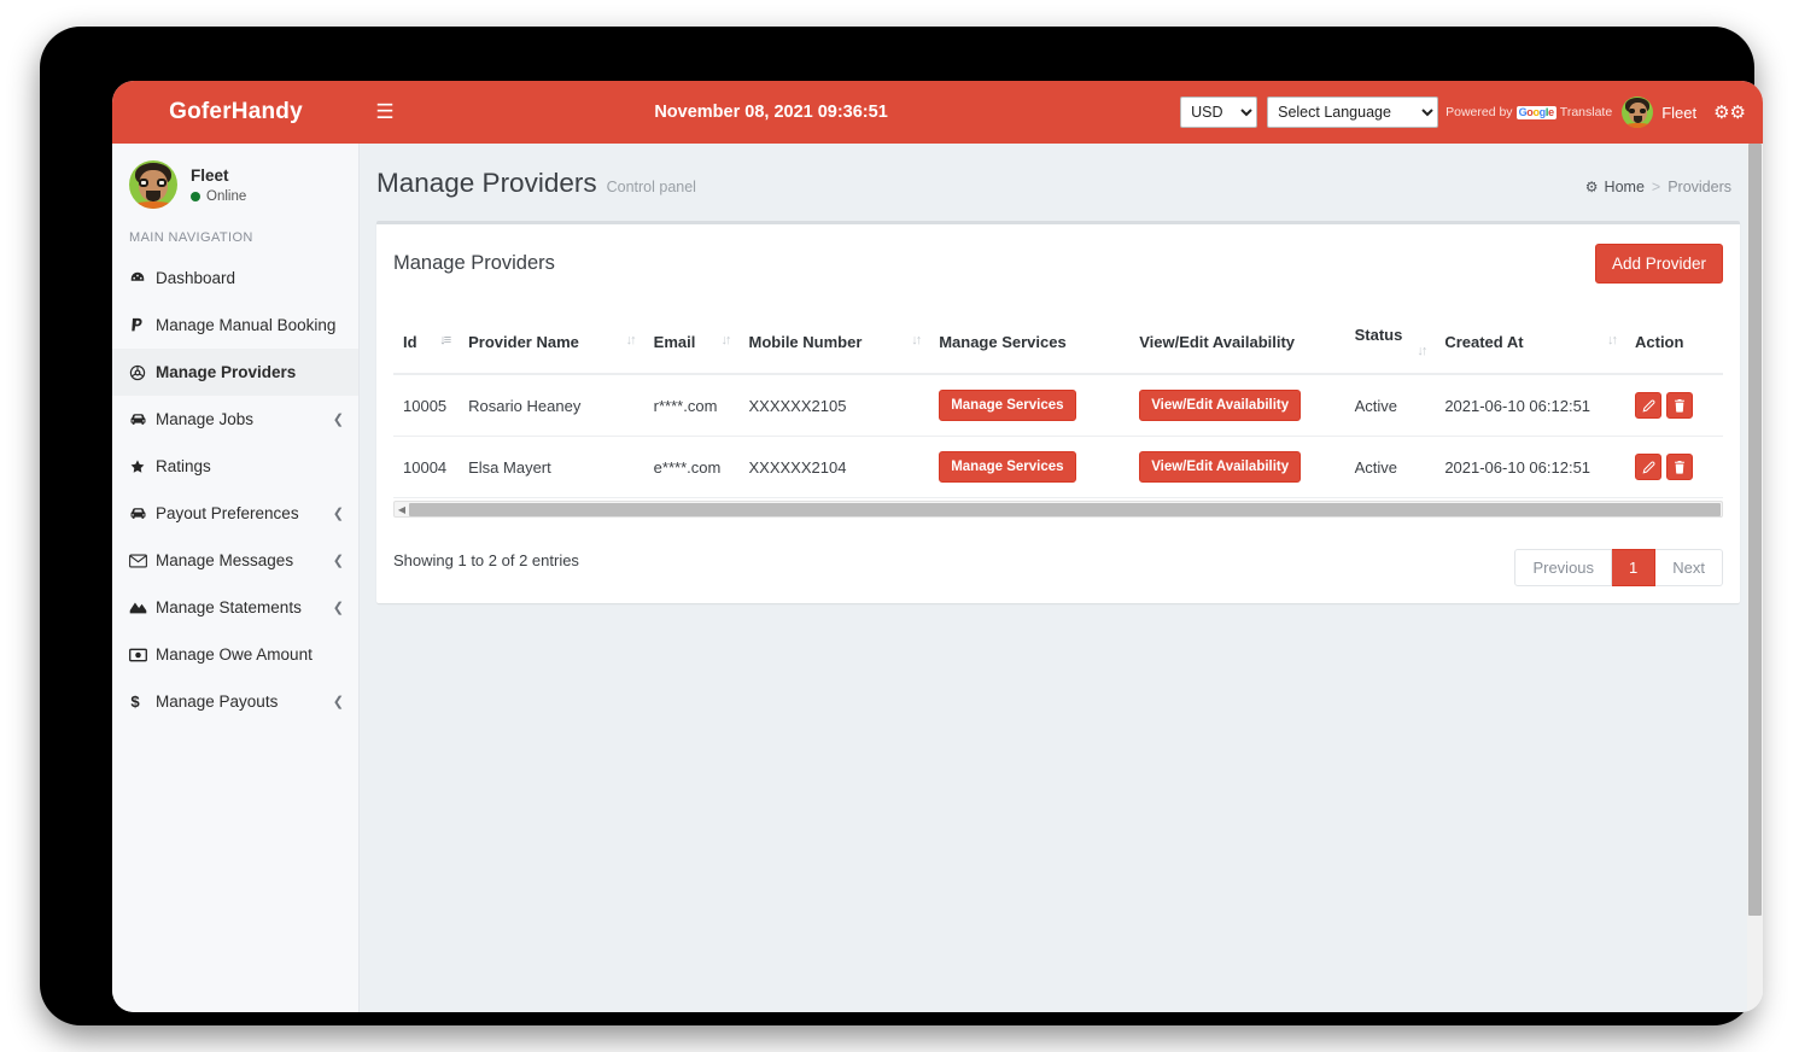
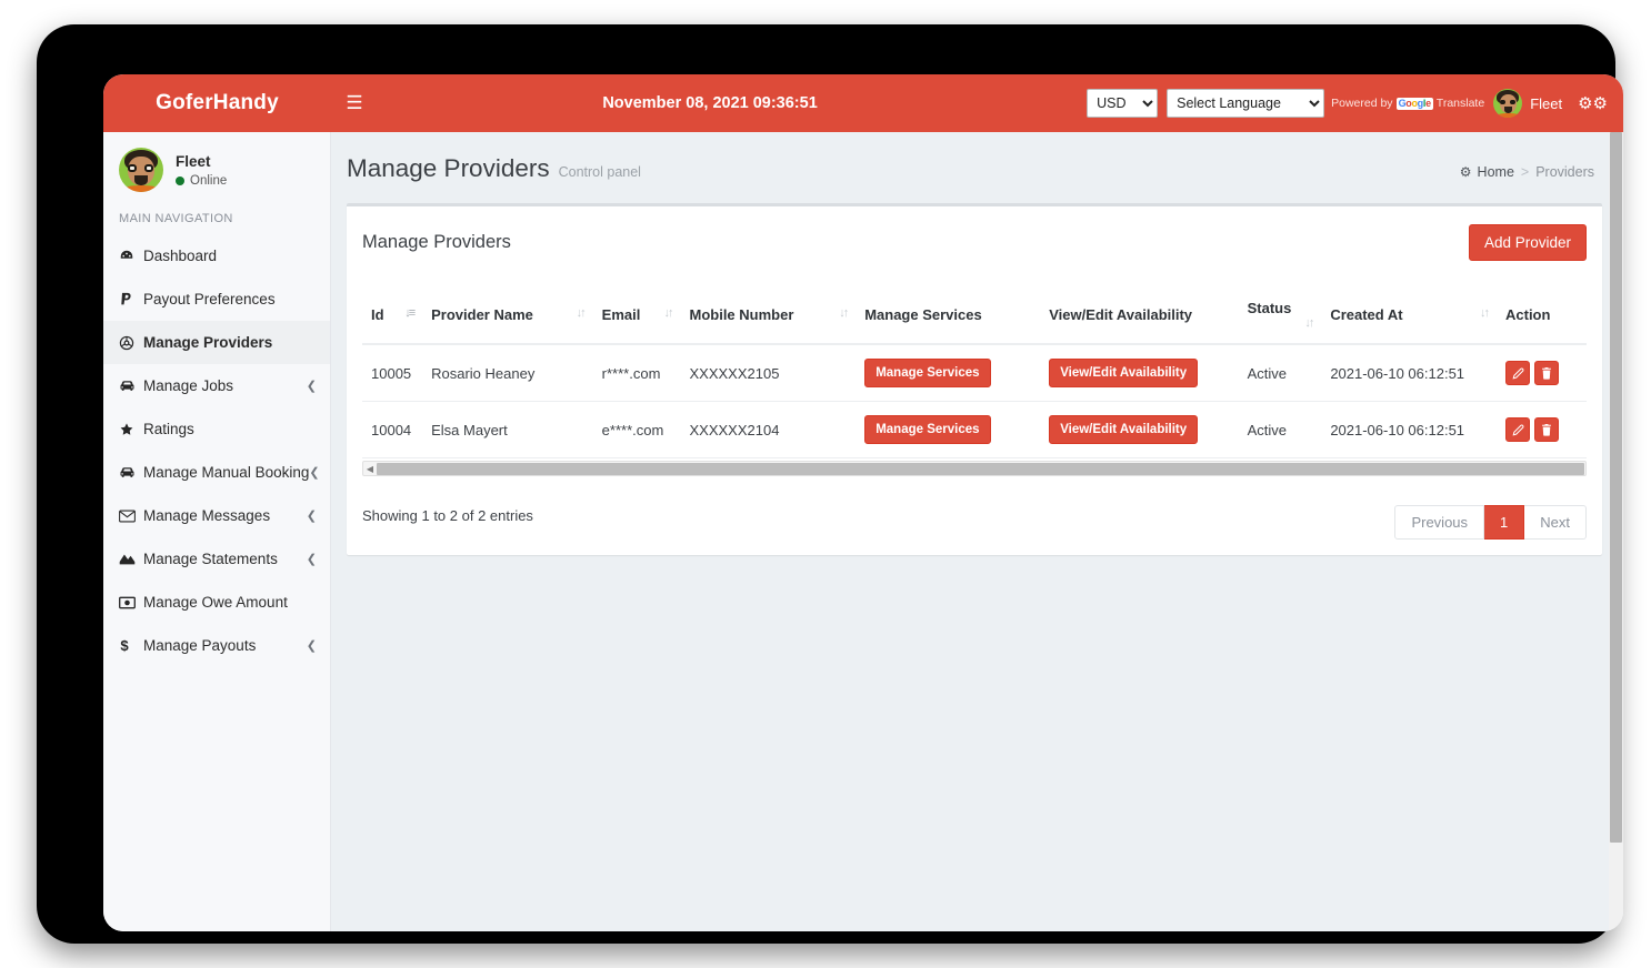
  GoferHandy
  ☰
  November 08, 2021 09:36:51
  USD
  Select Language
  Powered by
  Google
  Translate
  Fleet
  ⚙⚙
  Fleet
  Online
  MAIN NAVIGATION
  Dashboard
- Manage Manual Booking
+ Payout Preferences
  Manage Providers
  Manage Jobs
  ❮
  Ratings
- Payout Preferences
+ Manage Manual Booking
  ❮
  Manage Messages
  ❮
  Manage Statements
  ❮
  Manage Owe Amount
  $
  Manage Payouts
  ❮
  Manage Providers
  Control panel
  ⚙
  Home
  >
  Providers
  Manage Providers
  Add Provider
  Id ↓≡	Provider Name ↓↑	Email ↓↑	Mobile Number ↓↑	Manage Services	View/Edit Availability	Status↓↑	Created At ↓↑	Action
  10005	Rosario Heaney	r****.com	XXXXXX2105	Manage Services	View/Edit Availability	Active	2021-06-10 06:12:51
  10004	Elsa Mayert	e****.com	XXXXXX2104	Manage Services	View/Edit Availability	Active	2021-06-10 06:12:51
  ◀
  Showing 1 to 2 of 2 entries
  Previous
  1
  Next
